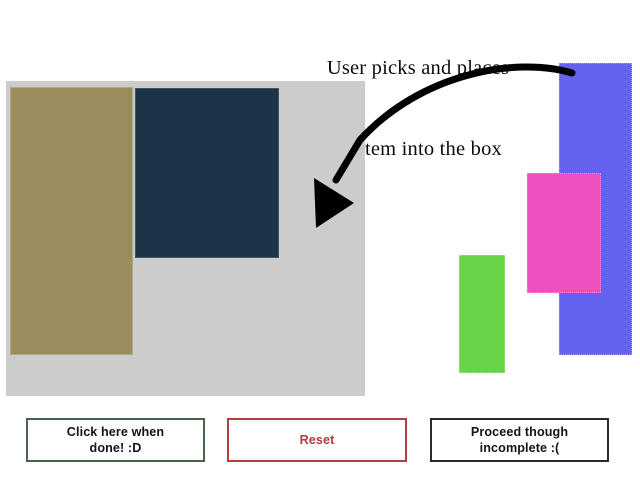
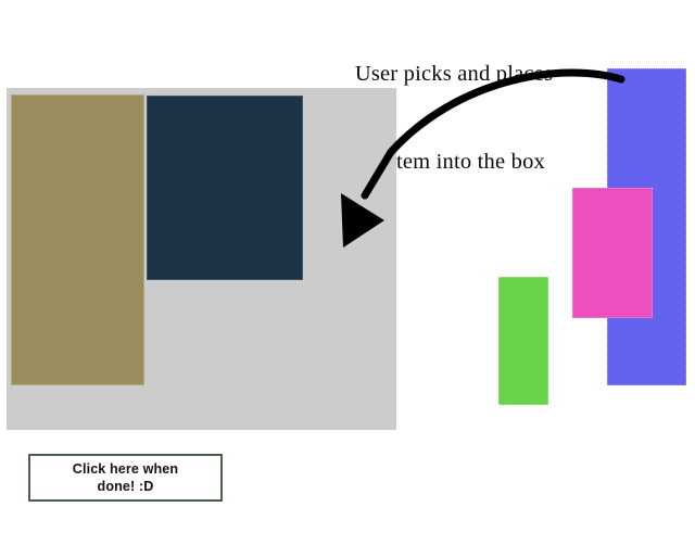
  User picks and pla
  tem into the box
  Click here when
  done! :D
- Reset
- Proceed though
- incomplete :(
